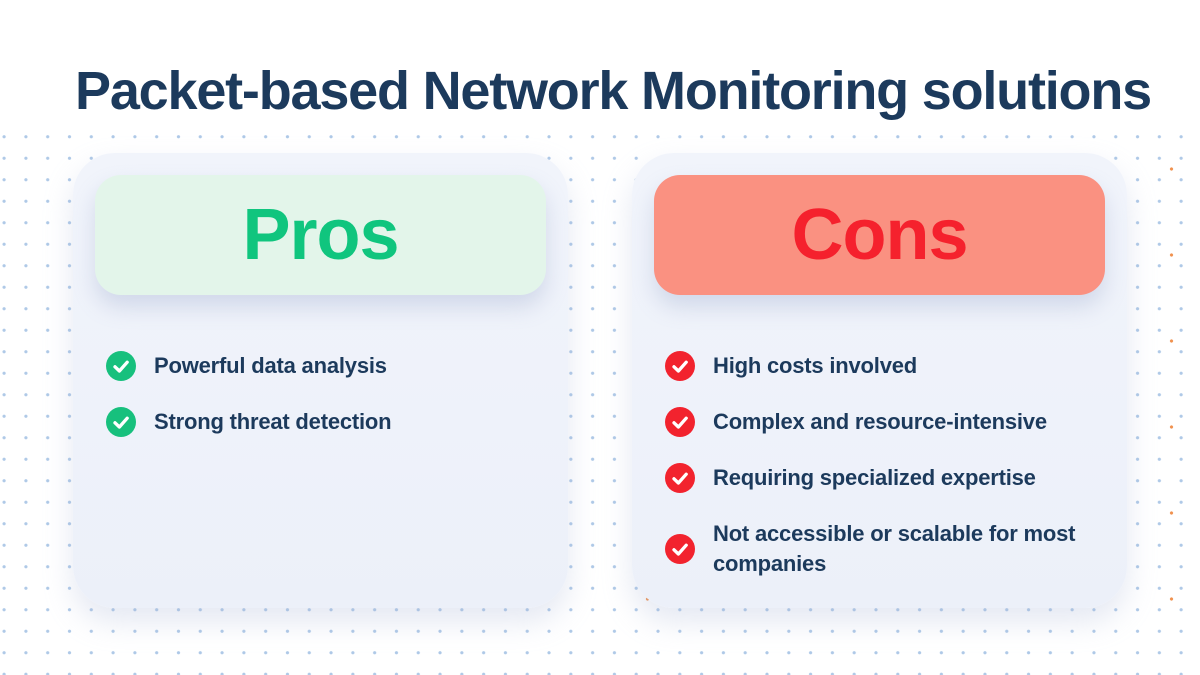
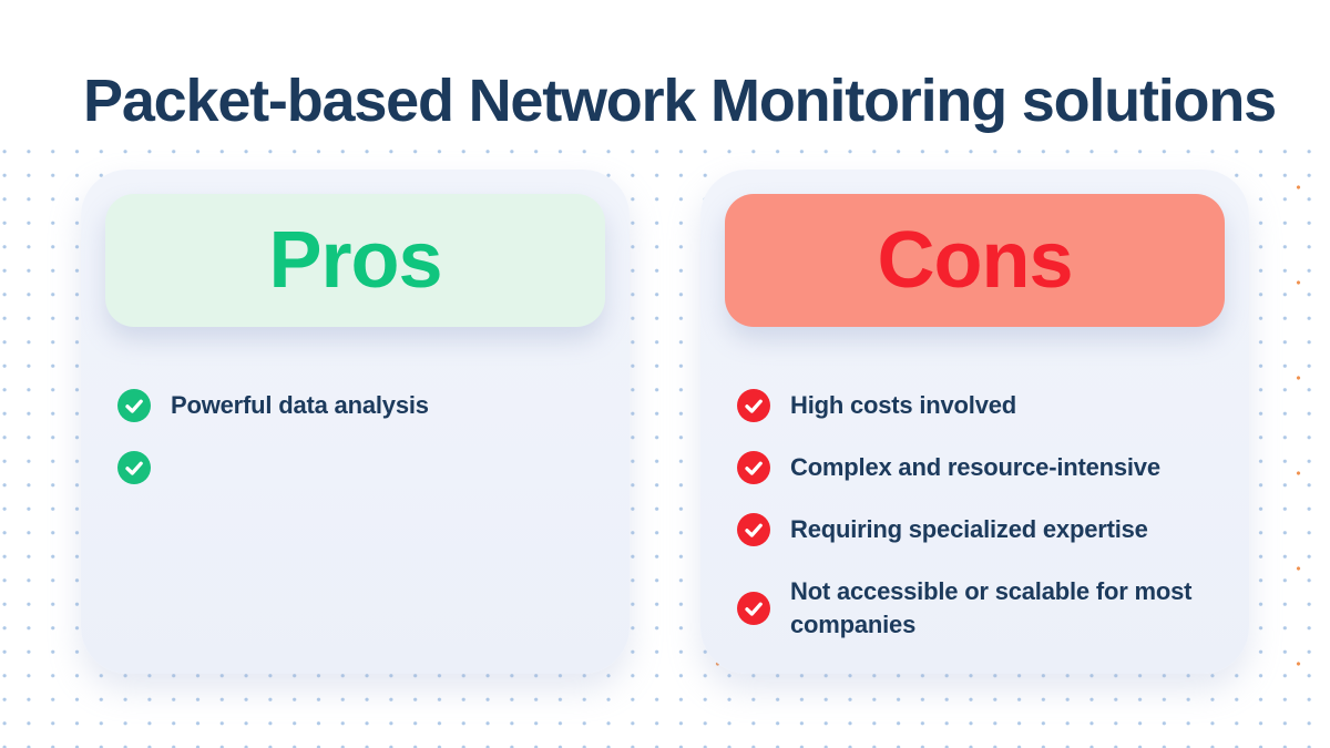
  Packet-based Network Monitoring solutions
  Pros
  Powerful data analysis
- Strong threat detection
  Cons
  High costs involved
  Complex and resource-intensive
  Requiring specialized expertise
  Not accessible or scalable for most companies
